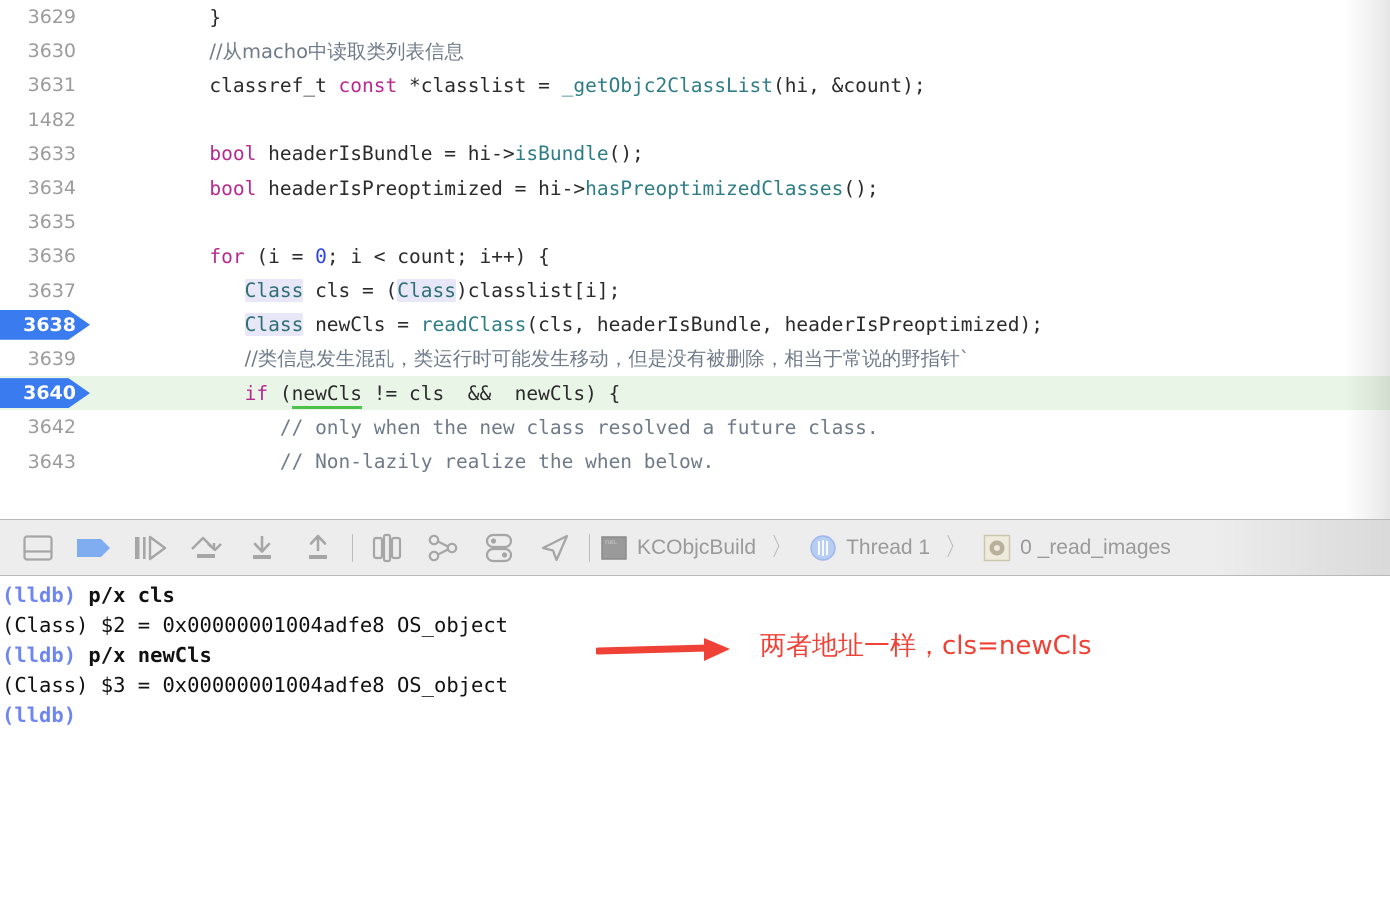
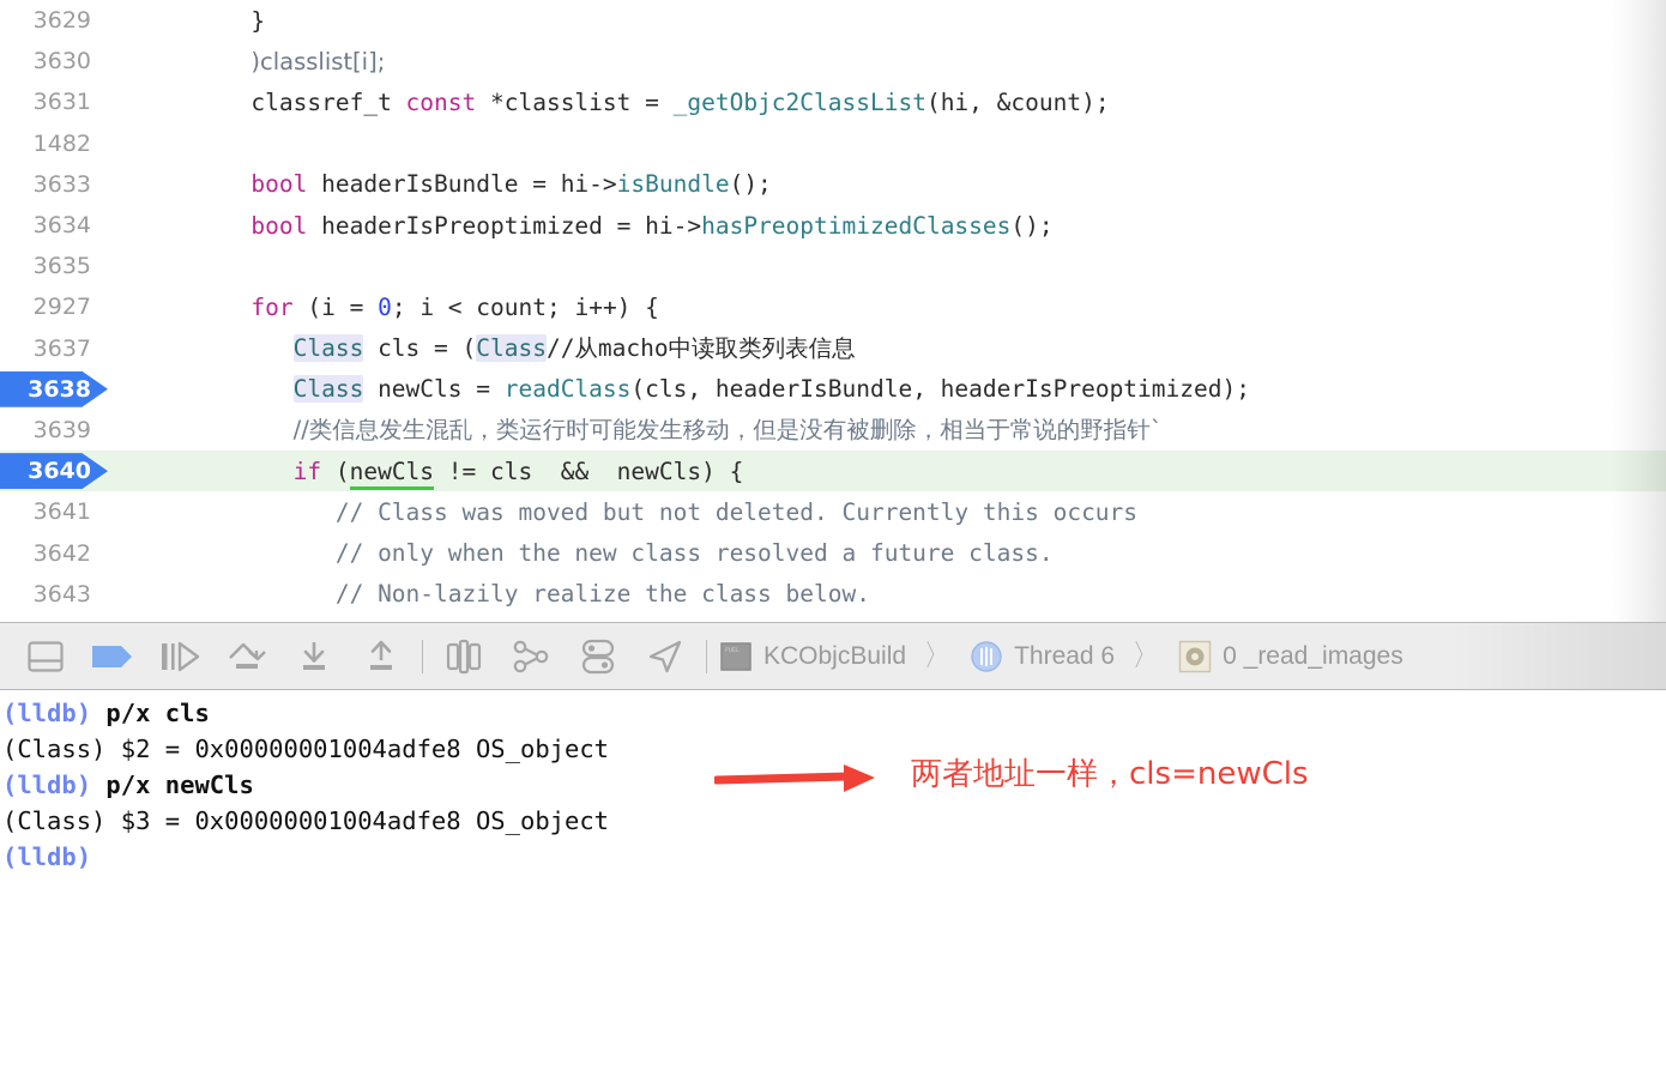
  3629
  }
  3630
- //从macho中读取类列表信息
+ )classlist[i];
  3631
  classref_t const *classlist = _getObjc2ClassList(hi, &count);
  1482
  3633
  bool headerIsBundle = hi->isBundle();
  3634
  bool headerIsPreoptimized = hi->hasPreoptimizedClasses();
  3635
- 3636
+ 2927
  for (i = 0; i < count; i++) {
  3637
- Class cls = (Class)classlist[i];
+ Class cls = (Class//从macho中读取类列表信息
  3638
  Class newCls = readClass(cls, headerIsBundle, headerIsPreoptimized);
  3639
  //类信息发生混乱，类运行时可能发生移动，但是没有被删除，相当于常说的野指针`
  3640
  if (newCls != cls && newCls) {
+ 3641
+ // Class was moved but not deleted. Currently this occurs
  3642
  // only when the new class resolved a future class.
  3643
- // Non-lazily realize the when below.
+ // Non-lazily realize the class below.
  KCObjcBuild
  〉
- Thread 1
+ Thread 6
  〉
  0 _read_images
  (lldb) p/x cls
  (Class) $2 = 0x00000001004adfe8 OS_object
  (lldb) p/x newCls
  (Class) $3 = 0x00000001004adfe8 OS_object
  (lldb)
  两者地址一样，cls=newCls
